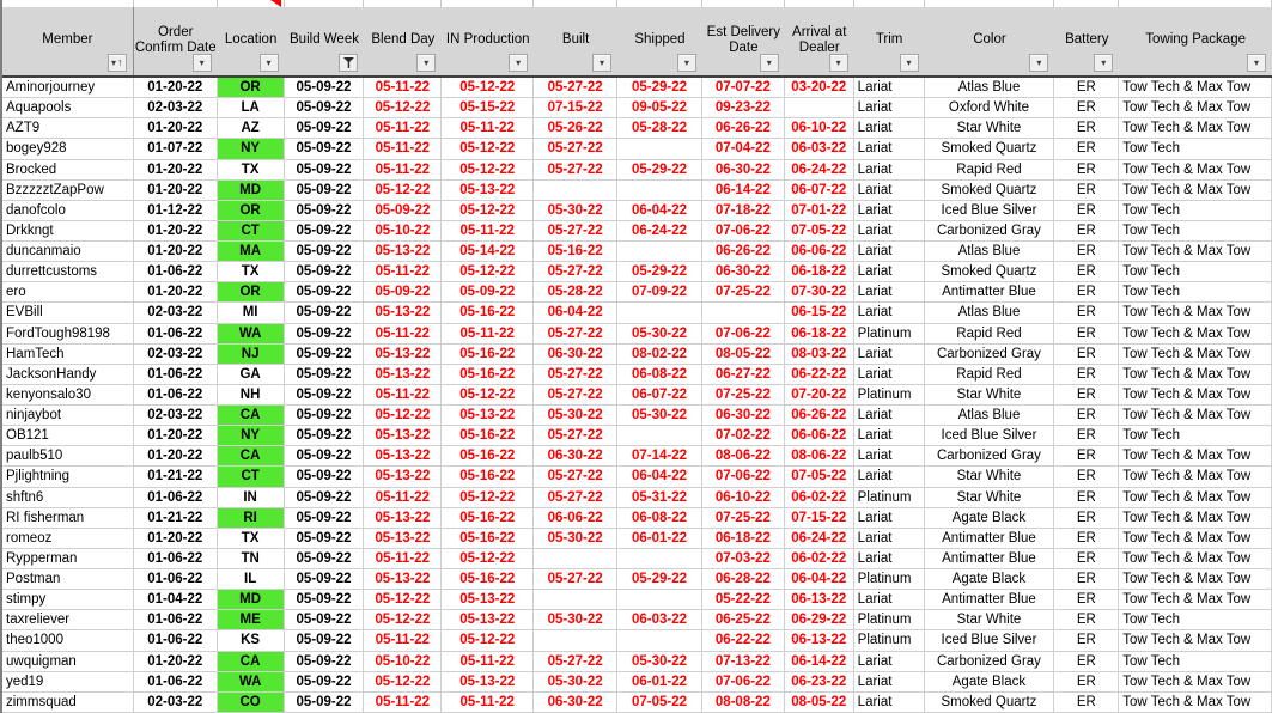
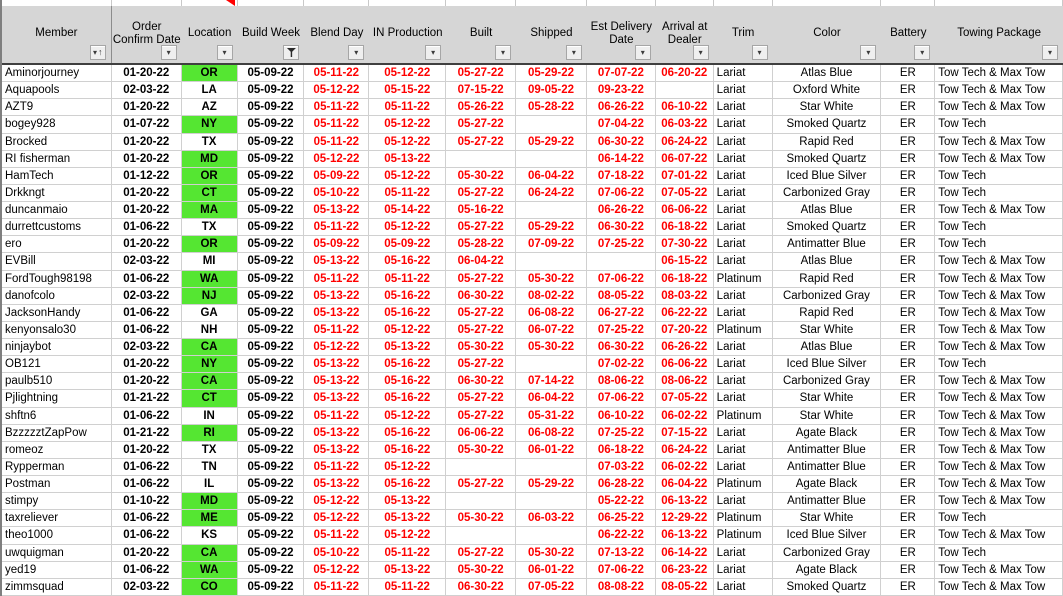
  Member
  ▾
  ↑
  Order Confirm Date
  ▾
  Location
  ▾
  Build Week
  Blend Day
  ▾
  IN Production
  ▾
  Built
  ▾
  Shipped
  ▾
  Est Delivery Date
  ▾
  Arrival at Dealer
  ▾
  Trim
  ▾
  Color
  ▾
  Battery
  ▾
  Towing Package
  ▾
  Aminorjourney
  01-20-22
  OR
  05-09-22
  05-11-22
  05-12-22
  05-27-22
  05-29-22
  07-07-22
- 03-20-22
+ 06-20-22
  Lariat
  Atlas Blue
  ER
  Tow Tech & Max Tow
  Aquapools
  02-03-22
  LA
  05-09-22
  05-12-22
  05-15-22
  07-15-22
  09-05-22
  09-23-22
  Lariat
  Oxford White
  ER
  Tow Tech & Max Tow
  AZT9
  01-20-22
  AZ
  05-09-22
  05-11-22
  05-11-22
  05-26-22
  05-28-22
  06-26-22
  06-10-22
  Lariat
  Star White
  ER
  Tow Tech & Max Tow
  bogey928
  01-07-22
  NY
  05-09-22
  05-11-22
  05-12-22
  05-27-22
  07-04-22
  06-03-22
  Lariat
  Smoked Quartz
  ER
  Tow Tech
  Brocked
  01-20-22
  TX
  05-09-22
  05-11-22
  05-12-22
  05-27-22
  05-29-22
  06-30-22
  06-24-22
  Lariat
  Rapid Red
  ER
  Tow Tech & Max Tow
- BzzzzztZapPow
+ RI fisherman
  01-20-22
  MD
  05-09-22
  05-12-22
  05-13-22
  06-14-22
  06-07-22
  Lariat
  Smoked Quartz
  ER
  Tow Tech & Max Tow
- danofcolo
+ HamTech
  01-12-22
  OR
  05-09-22
  05-09-22
  05-12-22
  05-30-22
  06-04-22
  07-18-22
  07-01-22
  Lariat
  Iced Blue Silver
  ER
  Tow Tech
  Drkkngt
  01-20-22
  CT
  05-09-22
  05-10-22
  05-11-22
  05-27-22
  06-24-22
  07-06-22
  07-05-22
  Lariat
  Carbonized Gray
  ER
  Tow Tech
  duncanmaio
  01-20-22
  MA
  05-09-22
  05-13-22
  05-14-22
  05-16-22
  06-26-22
  06-06-22
  Lariat
  Atlas Blue
  ER
  Tow Tech & Max Tow
  durrettcustoms
  01-06-22
  TX
  05-09-22
  05-11-22
  05-12-22
  05-27-22
  05-29-22
  06-30-22
  06-18-22
  Lariat
  Smoked Quartz
  ER
  Tow Tech
  ero
  01-20-22
  OR
  05-09-22
  05-09-22
  05-09-22
  05-28-22
  07-09-22
  07-25-22
  07-30-22
  Lariat
  Antimatter Blue
  ER
  Tow Tech
  EVBill
  02-03-22
  MI
  05-09-22
  05-13-22
  05-16-22
  06-04-22
  06-15-22
  Lariat
  Atlas Blue
  ER
  Tow Tech & Max Tow
  FordTough98198
  01-06-22
  WA
  05-09-22
  05-11-22
  05-11-22
  05-27-22
  05-30-22
  07-06-22
  06-18-22
  Platinum
  Rapid Red
  ER
  Tow Tech & Max Tow
- HamTech
+ danofcolo
  02-03-22
  NJ
  05-09-22
  05-13-22
  05-16-22
  06-30-22
  08-02-22
  08-05-22
  08-03-22
  Lariat
  Carbonized Gray
  ER
  Tow Tech & Max Tow
  JacksonHandy
  01-06-22
  GA
  05-09-22
  05-13-22
  05-16-22
  05-27-22
  06-08-22
  06-27-22
  06-22-22
  Lariat
  Rapid Red
  ER
  Tow Tech & Max Tow
  kenyonsalo30
  01-06-22
  NH
  05-09-22
  05-11-22
  05-12-22
  05-27-22
  06-07-22
  07-25-22
  07-20-22
  Platinum
  Star White
  ER
  Tow Tech & Max Tow
  ninjaybot
  02-03-22
  CA
  05-09-22
  05-12-22
  05-13-22
  05-30-22
  05-30-22
  06-30-22
  06-26-22
  Lariat
  Atlas Blue
  ER
  Tow Tech & Max Tow
  OB121
  01-20-22
  NY
  05-09-22
  05-13-22
  05-16-22
  05-27-22
  07-02-22
  06-06-22
  Lariat
  Iced Blue Silver
  ER
  Tow Tech
  paulb510
  01-20-22
  CA
  05-09-22
  05-13-22
  05-16-22
  06-30-22
  07-14-22
  08-06-22
  08-06-22
  Lariat
  Carbonized Gray
  ER
  Tow Tech & Max Tow
  Pjlightning
  01-21-22
  CT
  05-09-22
  05-13-22
  05-16-22
  05-27-22
  06-04-22
  07-06-22
  07-05-22
  Lariat
  Star White
  ER
  Tow Tech & Max Tow
  shftn6
  01-06-22
  IN
  05-09-22
  05-11-22
  05-12-22
  05-27-22
  05-31-22
  06-10-22
  06-02-22
  Platinum
  Star White
  ER
  Tow Tech & Max Tow
- RI fisherman
+ BzzzzztZapPow
  01-21-22
  RI
  05-09-22
  05-13-22
  05-16-22
  06-06-22
  06-08-22
  07-25-22
  07-15-22
  Lariat
  Agate Black
  ER
  Tow Tech & Max Tow
  romeoz
  01-20-22
  TX
  05-09-22
  05-13-22
  05-16-22
  05-30-22
  06-01-22
  06-18-22
  06-24-22
  Lariat
  Antimatter Blue
  ER
  Tow Tech & Max Tow
  Rypperman
  01-06-22
  TN
  05-09-22
  05-11-22
  05-12-22
  07-03-22
  06-02-22
  Lariat
  Antimatter Blue
  ER
  Tow Tech & Max Tow
  Postman
  01-06-22
  IL
  05-09-22
  05-13-22
  05-16-22
  05-27-22
  05-29-22
  06-28-22
  06-04-22
  Platinum
  Agate Black
  ER
  Tow Tech & Max Tow
  stimpy
- 01-04-22
+ 01-10-22
  MD
  05-09-22
  05-12-22
  05-13-22
  05-22-22
  06-13-22
  Lariat
  Antimatter Blue
  ER
  Tow Tech & Max Tow
  taxreliever
  01-06-22
  ME
  05-09-22
  05-12-22
  05-13-22
  05-30-22
  06-03-22
  06-25-22
- 06-29-22
+ 12-29-22
  Platinum
  Star White
  ER
  Tow Tech
  theo1000
  01-06-22
  KS
  05-09-22
  05-11-22
  05-12-22
  06-22-22
  06-13-22
  Platinum
  Iced Blue Silver
  ER
  Tow Tech & Max Tow
  uwquigman
  01-20-22
  CA
  05-09-22
  05-10-22
  05-11-22
  05-27-22
  05-30-22
  07-13-22
  06-14-22
  Lariat
  Carbonized Gray
  ER
  Tow Tech
  yed19
  01-06-22
  WA
  05-09-22
  05-12-22
  05-13-22
  05-30-22
  06-01-22
  07-06-22
  06-23-22
  Lariat
  Agate Black
  ER
  Tow Tech & Max Tow
  zimmsquad
  02-03-22
  CO
  05-09-22
  05-11-22
  05-11-22
  06-30-22
  07-05-22
  08-08-22
  08-05-22
  Lariat
  Smoked Quartz
  ER
  Tow Tech & Max Tow
